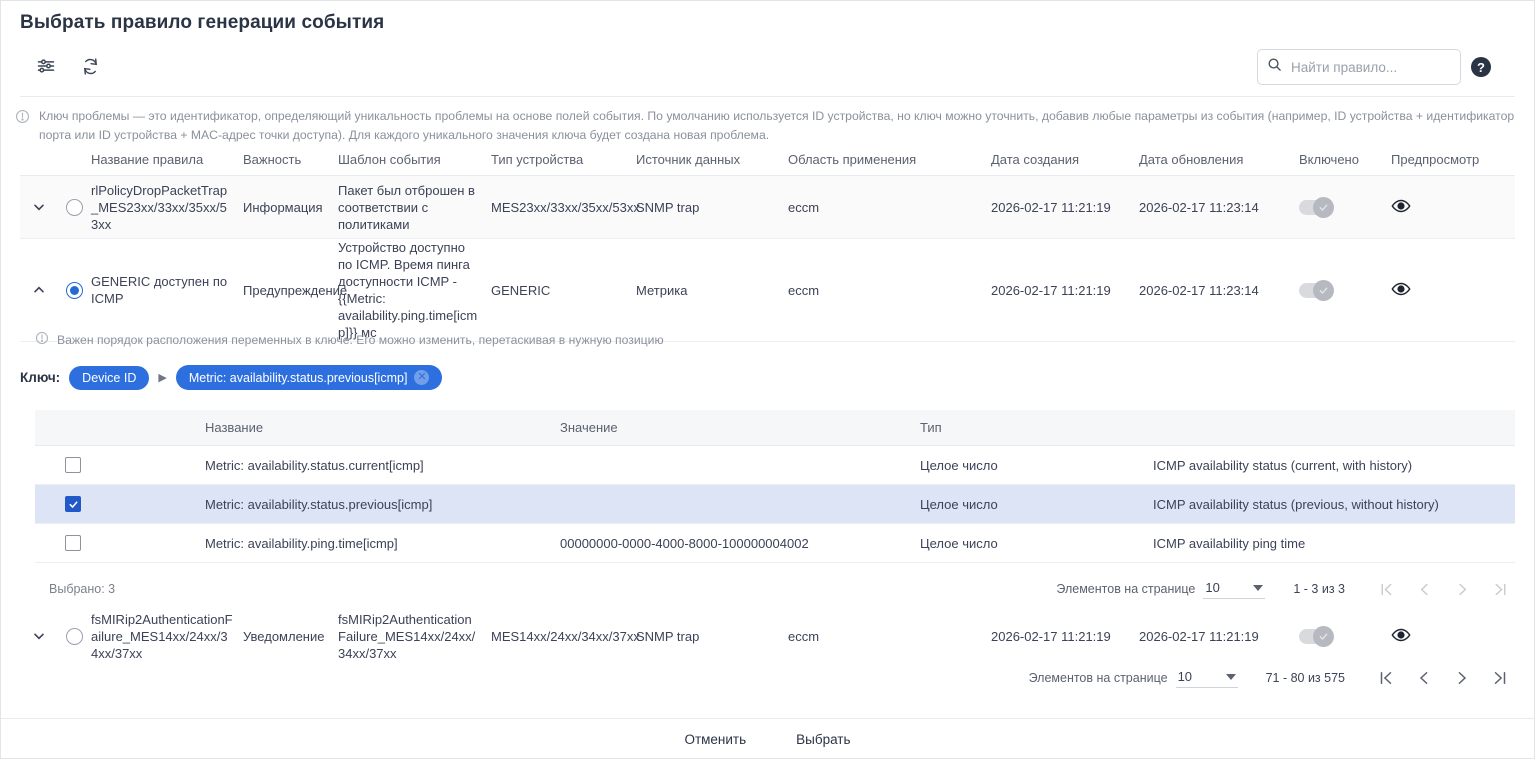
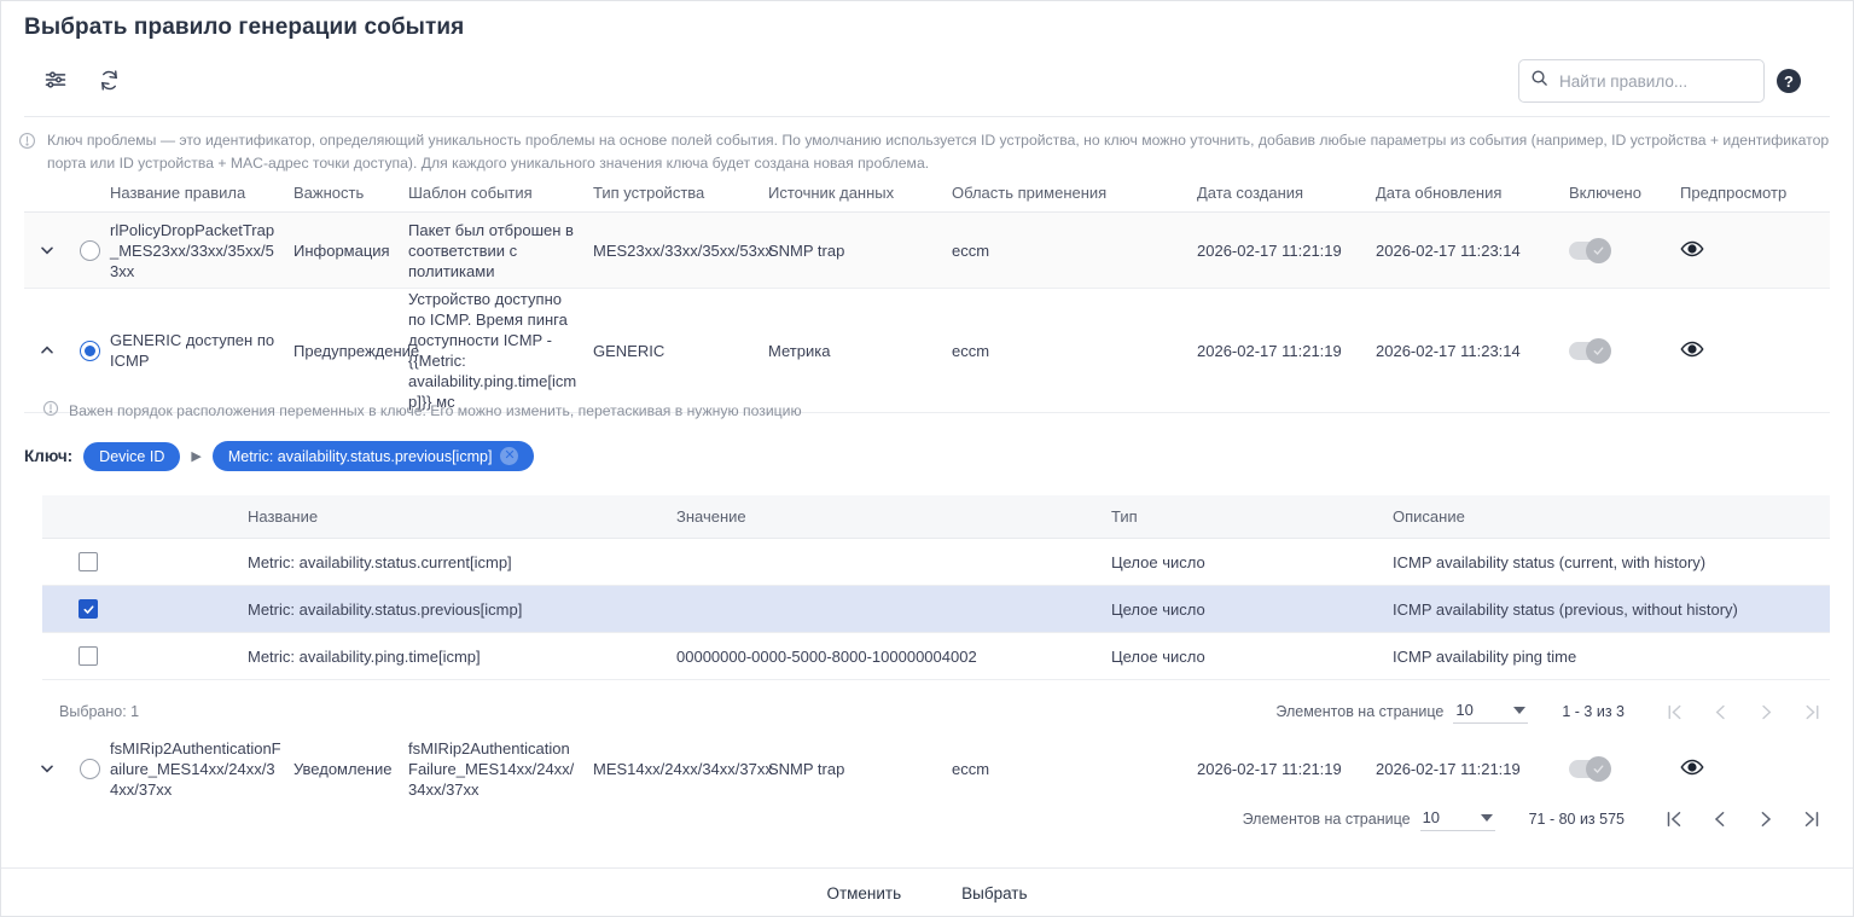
  Выбрать правило генерации события
  Найти правило...
  ?
  Ключ проблемы — это идентификатор, определяющий уникальность проблемы на основе полей события. По умолчанию используется ID устройства, но ключ можно уточнить, добавив любые параметры из события (например, ID устройства + идентификатор порта или ID устройства + MAC-адрес точки доступа). Для каждого уникального значения ключа будет создана новая проблема.
  Название правила
  Важность
  Шаблон события
  Тип устройства
  Источник данных
  Область применения
  Дата создания
  Дата обновления
  Включено
  Предпросмотр
  rlPolicyDropPacketTrap_MES23xx/33xx/35xx/53xx
  Информация
  Пакет был отброшен в соответствии с политиками
  MES23xx/33xx/35xx/53x
  SNMP trap
  eccm
  2026-02-17 11:21:19
  2026-02-17 11:23:14
  GENERIC доступен по ICMP
  Предупреждени
  Устройство доступно по ICMP. Время пинга доступности ICMP - {{Metric: availability.ping.time[icmp]}} мс
  GENERIC
  Метрика
  eccm
  2026-02-17 11:21:19
  2026-02-17 11:23:14
  Важен порядок расположения переменных в ключе. Его можно изменить, перетаскивая в нужную позицию
  Ключ:
  Device ID
  ▶
  Metric: availability.status.previous[icmp]
  ✕
  Название
  Значение
  Тип
+ Описание
  Metric: availability.status.current[icmp]
  Целое число
  ICMP availability status (current, with history)
  Metric: availability.status.previous[icmp]
  Целое число
  ICMP availability status (previous, without history)
  Metric: availability.ping.time[icmp]
- 00000000-0000-4000-8000-100000004002
+ 00000000-0000-5000-8000-100000004002
  Целое число
  ICMP availability ping time
- Выбрано: 3
+ Выбрано: 1
  Элементов на странице
  10
  1 - 3 из 3
  fsMIRip2AuthenticationFailure_MES14xx/24xx/34xx/37xx
  Уведомление
  fsMIRip2AuthenticationFailure_MES14xx/24xx/34xx/37xx
  MES14xx/24xx/34xx/37x
  SNMP trap
  eccm
  2026-02-17 11:21:19
  2026-02-17 11:21:19
  Элементов на странице
  10
  71 - 80 из 575
  Отменить
  Выбрать
